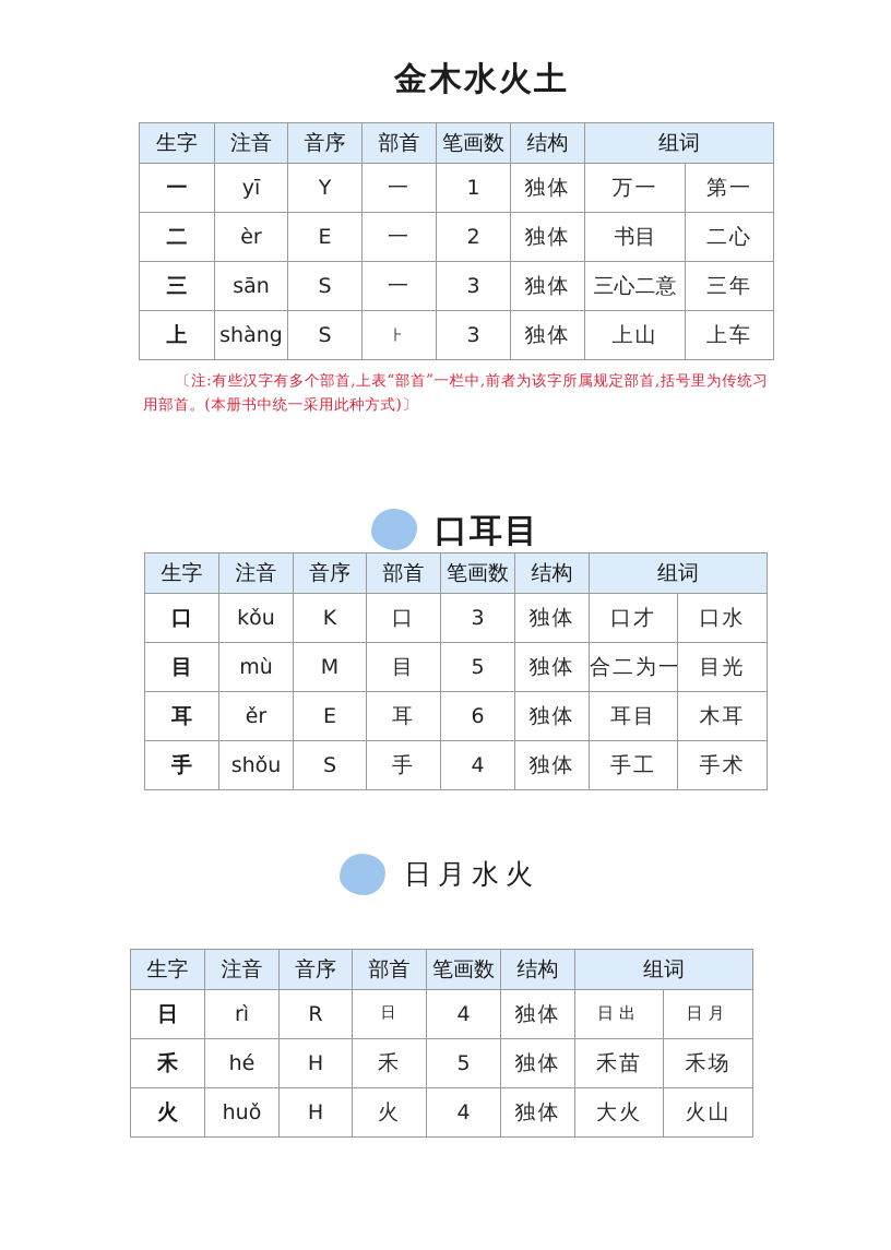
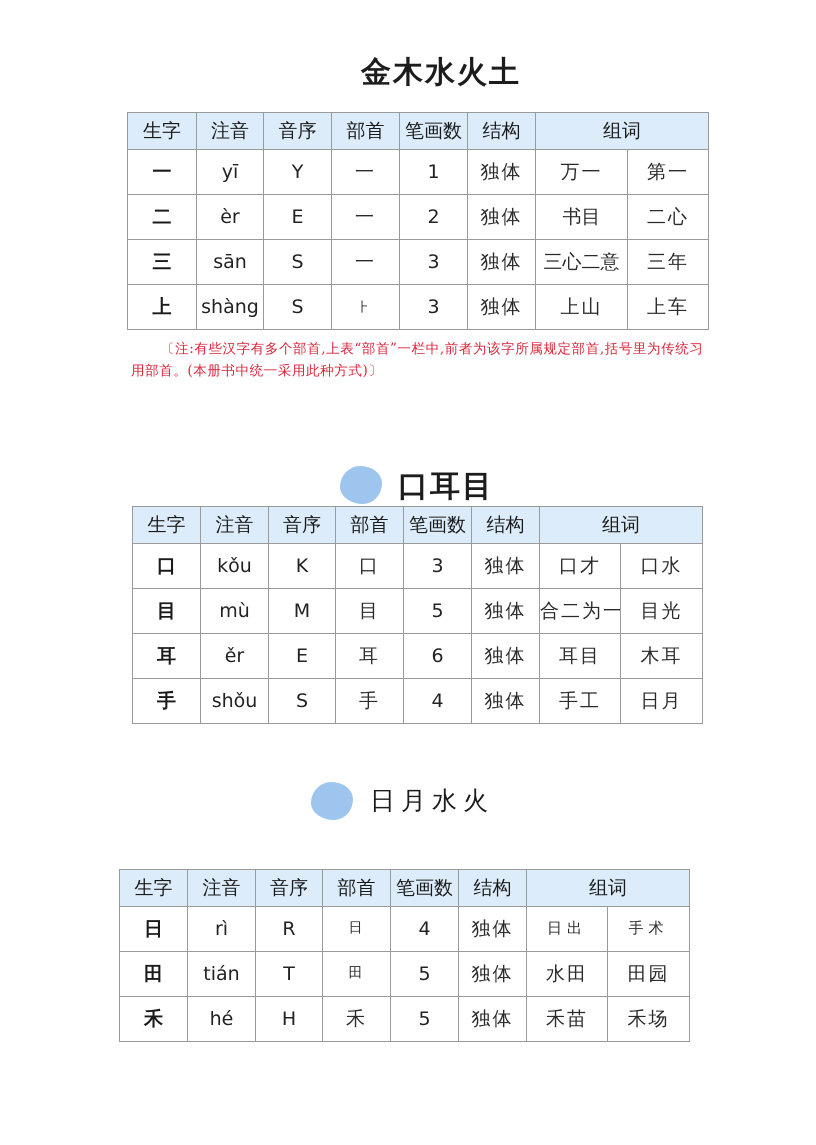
  金木水火土
  生字	注音	音序	部首	笔画数	结构	组词
  一	yī	Y	一	1	独体	万一	第一
  二	èr	E	一	2	独体	书目	二心
  三	sān	S	一	3	独体	三心二意	三年
  上	shàng	S	⺊	3	独体	上山	上车
  〔注:有些汉字有多个部首,上表“部首”一栏中,前者为该字所属规定部首,括号里为传统习用部首。(本册书中统一采用此种方式)〕
  口耳目
  生字	注音	音序	部首	笔画数	结构	组词
  口	kǒu	K	口	3	独体	口才	口水
  目	mù	M	目	5	独体	合二为一	目光
  耳	ěr	E	耳	6	独体	耳目	木耳
- 手	shǒu	S	手	4	独体	手工	手术
+ 手	shǒu	S	手	4	独体	手工	日月
  日月水火
  生字	注音	音序	部首	笔画数	结构	组词
- 日	rì	R	日	4	独体	日出	日月
+ 日	rì	R	日	4	独体	日出	手术
+ 田	tián	T	田	5	独体	水田	田园
  禾	hé	H	禾	5	独体	禾苗	禾场
- 火	huǒ	H	火	4	独体	大火	火山
